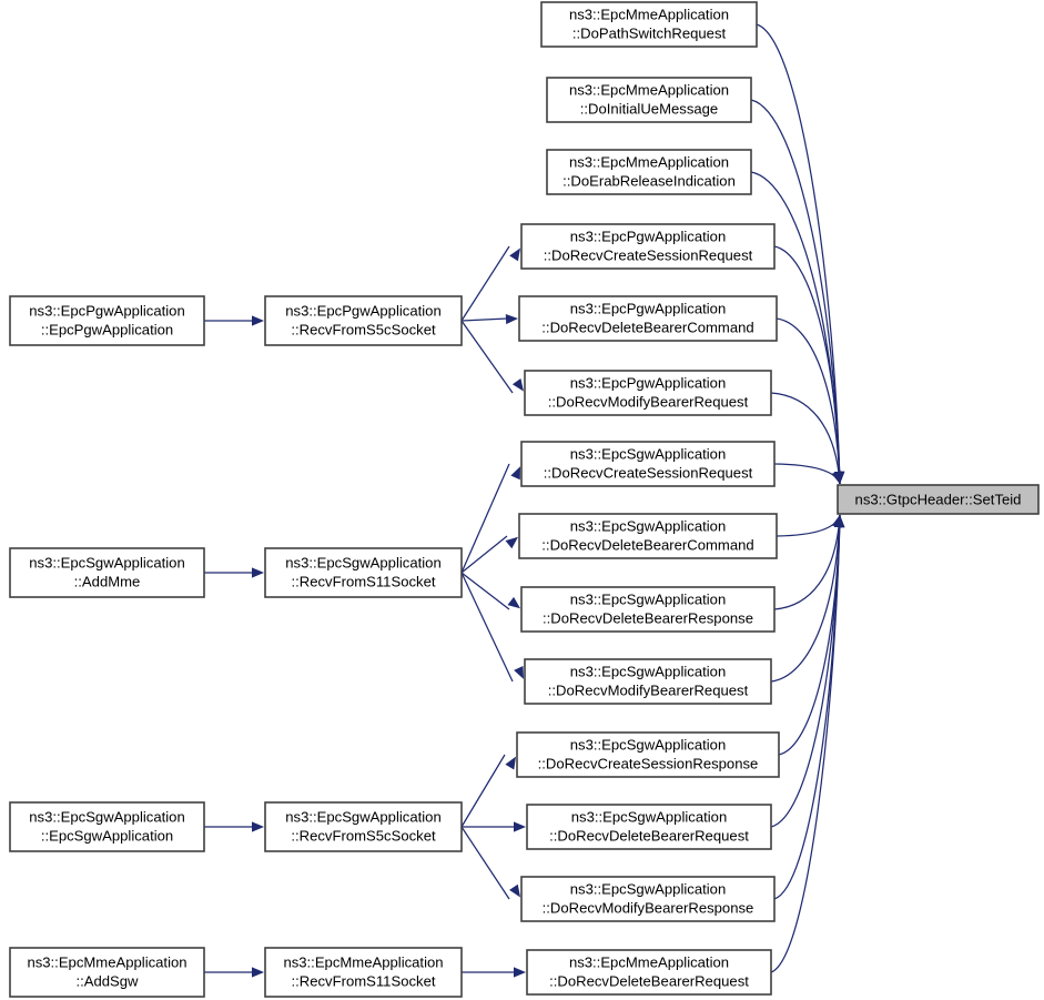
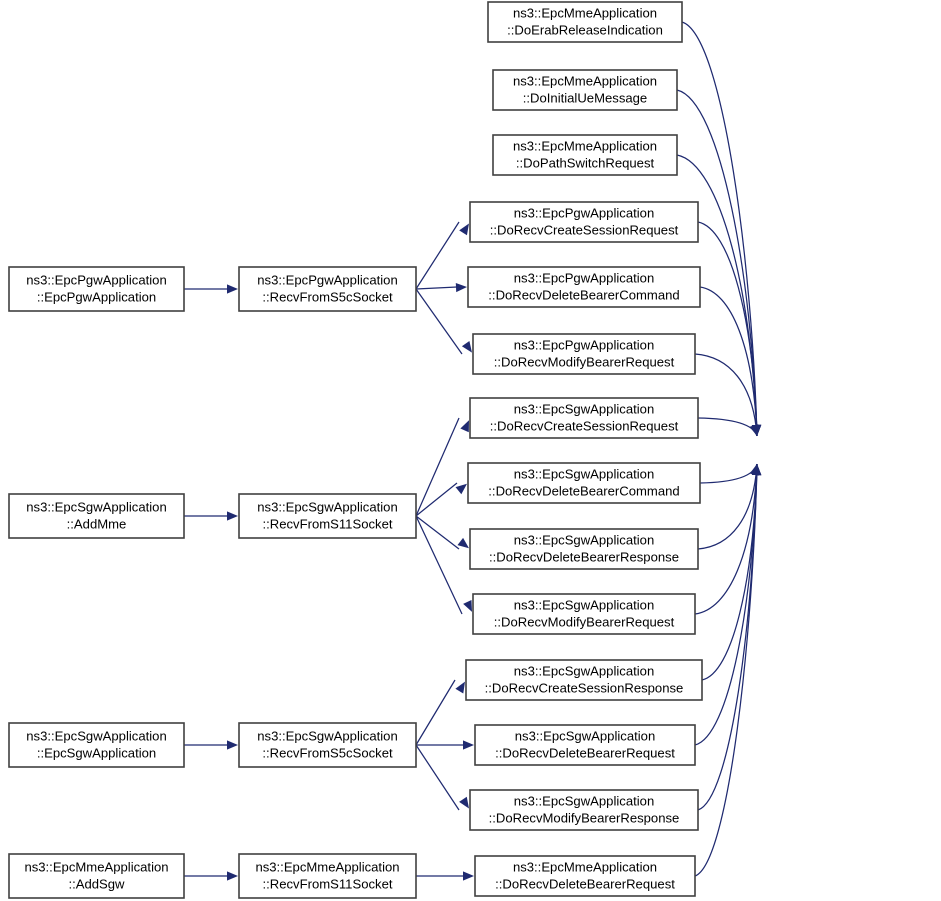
  ns3::EpcMmeApplication
- ::DoPathSwitchRequest
+ ::DoErabReleaseIndication
  ns3::EpcMmeApplication
  ::DoInitialUeMessage
  ns3::EpcMmeApplication
- ::DoErabReleaseIndication
+ ::DoPathSwitchRequest
  ns3::EpcPgwApplication
  ::DoRecvCreateSessionRequest
  ns3::EpcPgwApplication
  ::DoRecvDeleteBearerCommand
  ns3::EpcPgwApplication
  ::DoRecvModifyBearerRequest
  ns3::EpcSgwApplication
  ::DoRecvCreateSessionRequest
  ns3::EpcSgwApplication
  ::DoRecvDeleteBearerCommand
  ns3::EpcSgwApplication
  ::DoRecvDeleteBearerResponse
  ns3::EpcSgwApplication
  ::DoRecvModifyBearerRequest
  ns3::EpcSgwApplication
  ::DoRecvCreateSessionResponse
  ns3::EpcSgwApplication
  ::DoRecvDeleteBearerRequest
  ns3::EpcSgwApplication
  ::DoRecvModifyBearerResponse
  ns3::EpcMmeApplication
  ::DoRecvDeleteBearerRequest
  ns3::EpcPgwApplication
  ::RecvFromS5cSocket
  ns3::EpcSgwApplication
  ::RecvFromS11Socket
  ns3::EpcSgwApplication
  ::RecvFromS5cSocket
  ns3::EpcMmeApplication
  ::RecvFromS11Socket
  ns3::EpcPgwApplication
  ::EpcPgwApplication
  ns3::EpcSgwApplication
  ::AddMme
  ns3::EpcSgwApplication
  ::EpcSgwApplication
  ns3::EpcMmeApplication
  ::AddSgw
- ns3::GtpcHeader::SetTeid
